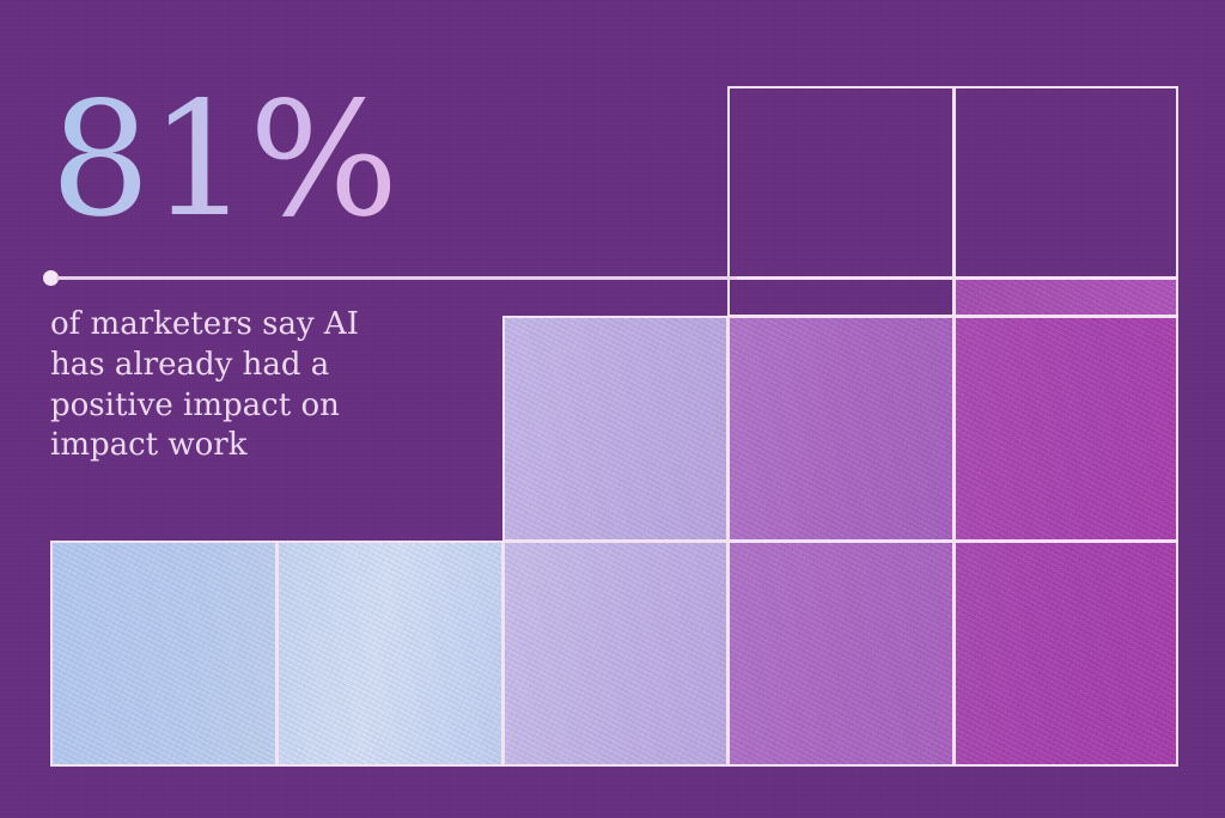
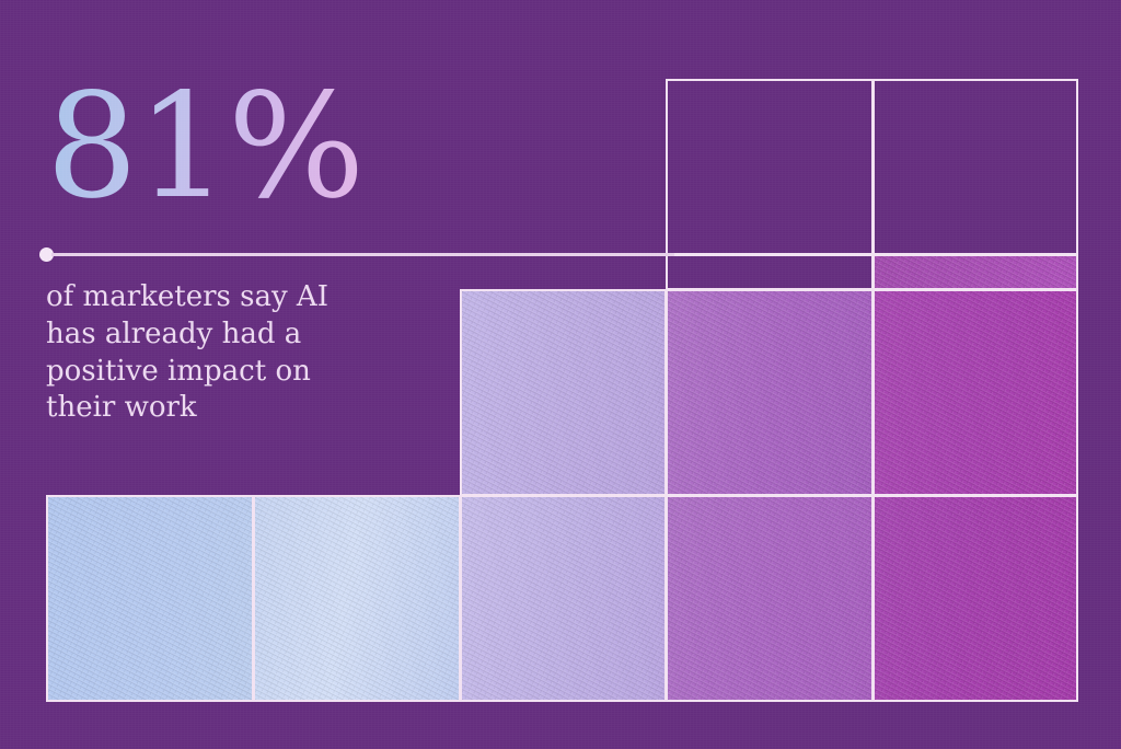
  81%
- of marketers say AI has already had a positive impact on impact work
+ of marketers say AI has already had a positive impact on their work
